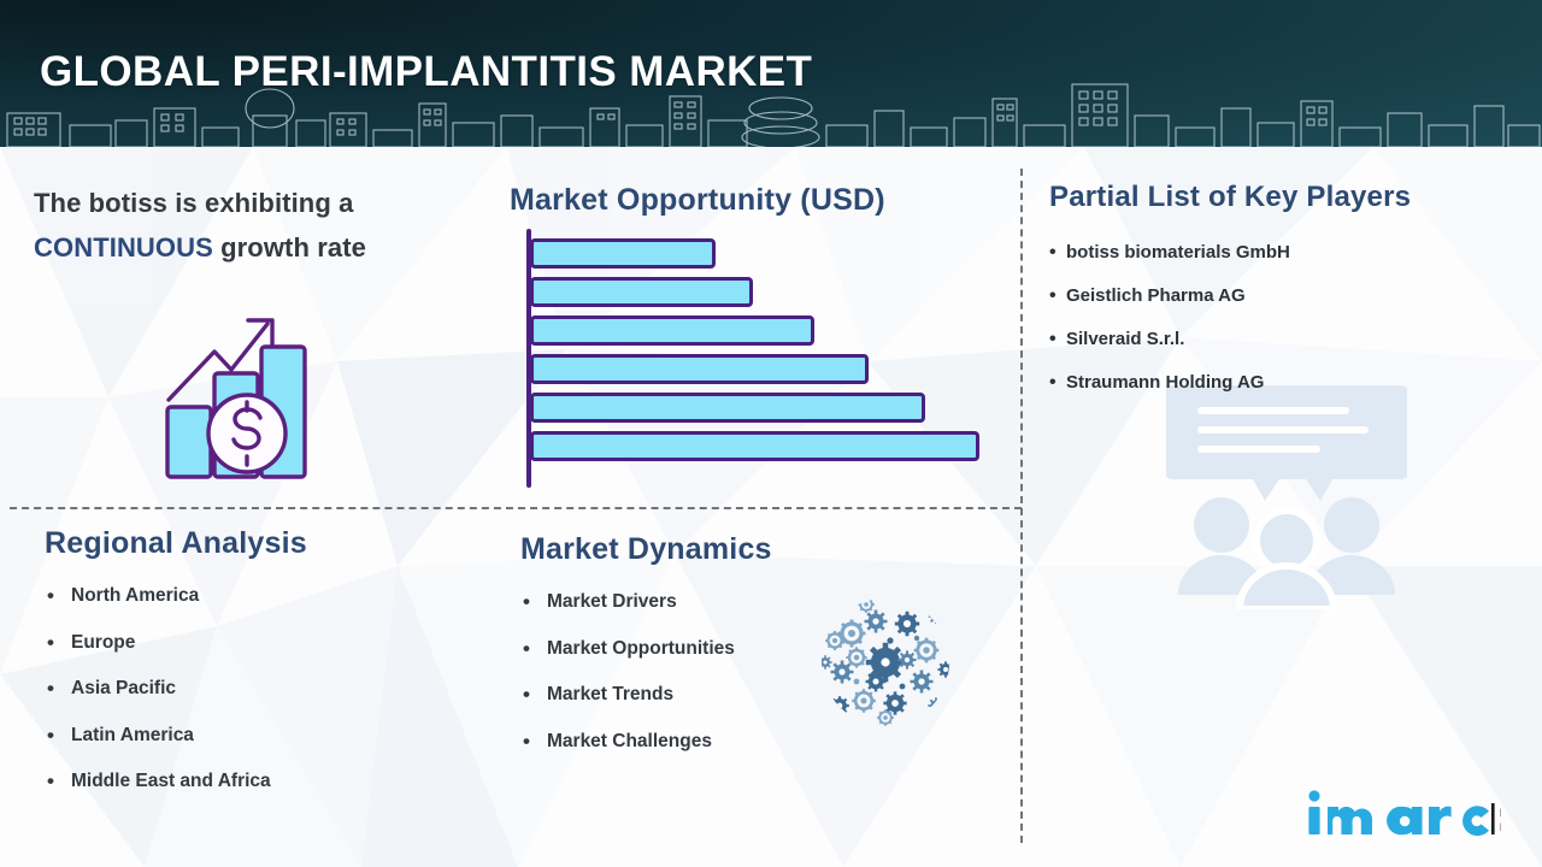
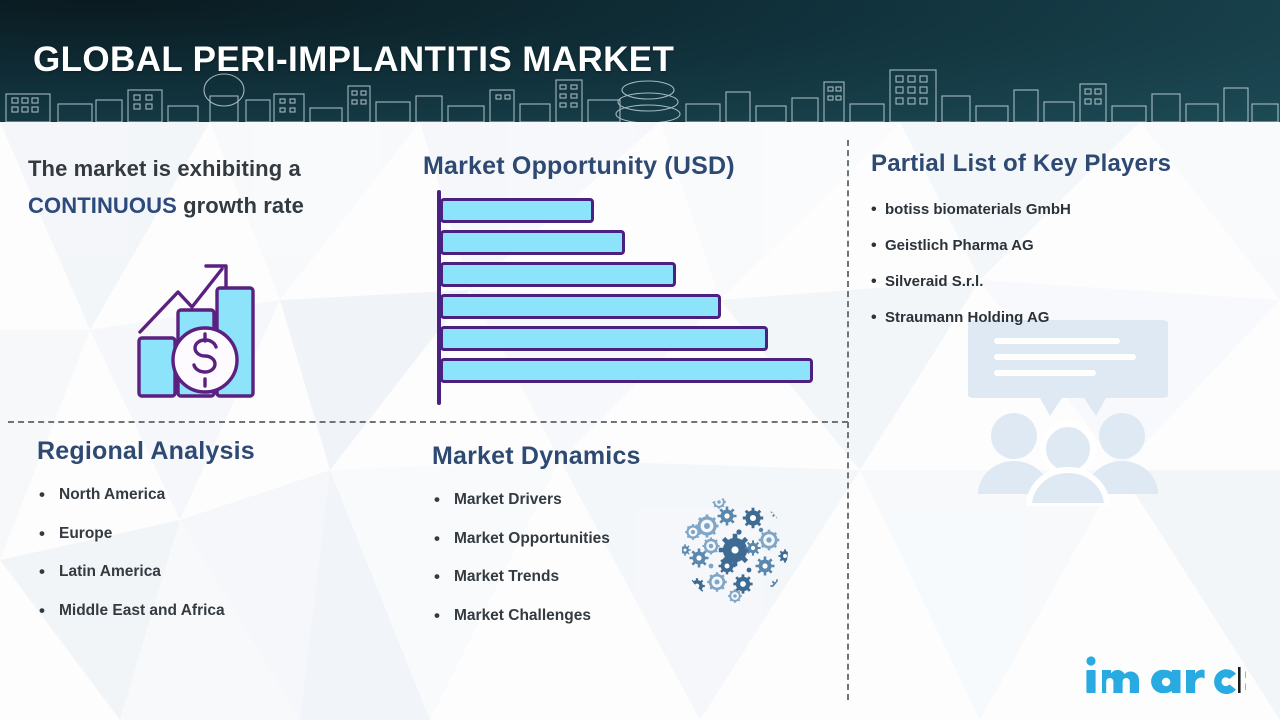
  GLOBAL PERI-IMPLANTITIS MARKET
- The botiss is exhibiting a
+ The market is exhibiting a
  CONTINUOUS growth rate
  Market Opportunity (USD)
  Regional Analysis
  North America
  Europe
- Asia Pacific
  Latin America
  Middle East and Africa
  Market Dynamics
  Market Drivers
  Market Opportunities
  Market Trends
  Market Challenges
  Partial List of Key Players
  botiss biomaterials GmbH
  Geistlich Pharma AG
  Silveraid S.r.l.
  Straumann Holding AG
